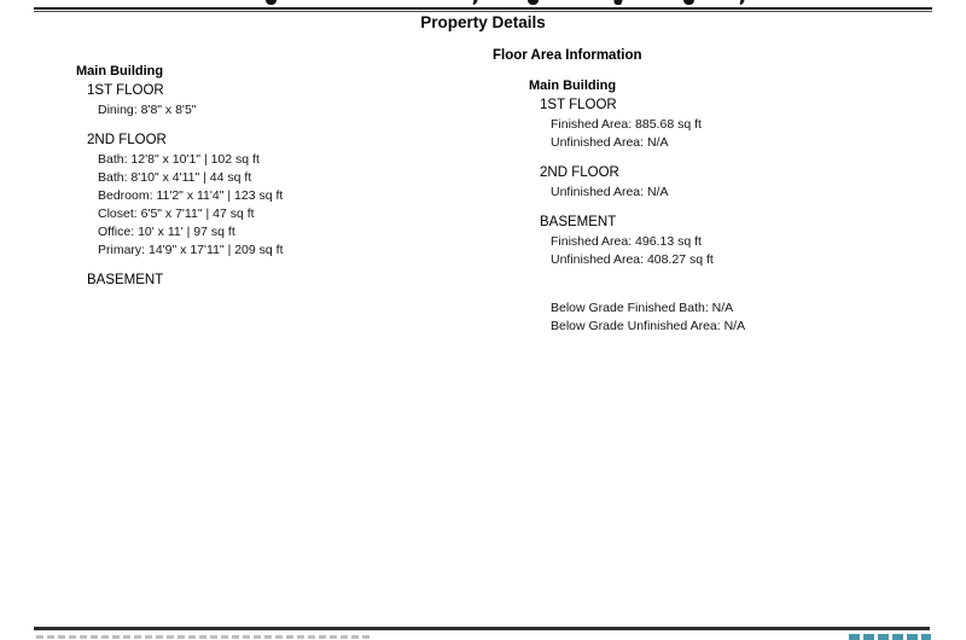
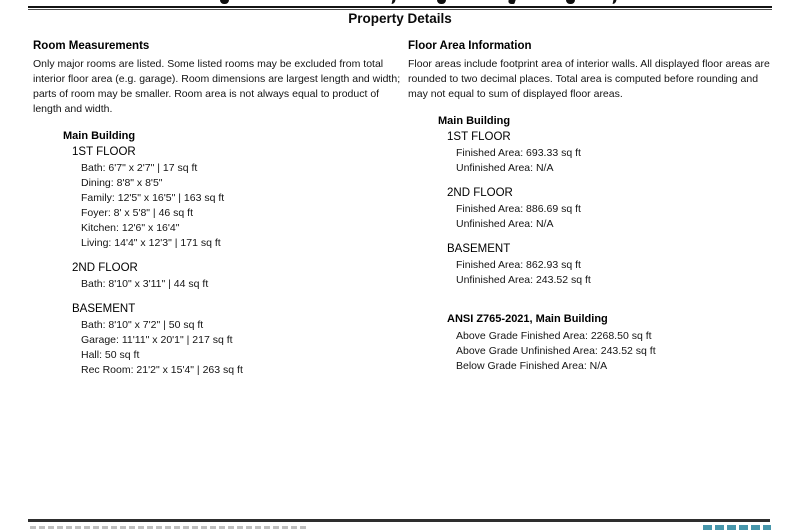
  Property Details
+ Room Measurements
+ Only major rooms are listed. Some listed rooms may be excluded from total interior floor area (e.g. garage). Room dimensions are largest length and width; parts of room may be smaller. Room area is not always equal to product of length and width.
  Main Building
  1ST FLOOR
+ Bath: 6'7" x 2'7" | 17 sq ft
  Dining: 8'8" x 8'5"
+ Family: 12'5" x 16'5" | 163 sq ft
+ Foyer: 8' x 5'8" | 46 sq ft
+ Kitchen: 12'6" x 16'4"
+ Living: 14'4" x 12'3" | 171 sq ft
  2ND FLOOR
- Bath: 12'8" x 10'1" | 102 sq ft
- Bath: 8'10" x 4'11" | 44 sq ft
+ Bath: 8'10" x 3'11" | 44 sq ft
- Bedroom: 11'2" x 11'4" | 123 sq ft
- Closet: 6'5" x 7'11" | 47 sq ft
- Office: 10' x 11' | 97 sq ft
- Primary: 14'9" x 17'11" | 209 sq ft
  BASEMENT
+ Bath: 8'10" x 7'2" | 50 sq ft
+ Garage: 11'11" x 20'1" | 217 sq ft
+ Hall: 50 sq ft
+ Rec Room: 21'2" x 15'4" | 263 sq ft
  Floor Area Information
+ Floor areas include footprint area of interior walls. All displayed floor areas are rounded to two decimal places. Total area is computed before rounding and may not equal to sum of displayed floor areas.
  Main Building
  1ST FLOOR
- Finished Area: 885.68 sq ft
+ Finished Area: 693.33 sq ft
  Unfinished Area: N/A
  2ND FLOOR
+ Finished Area: 886.69 sq ft
  Unfinished Area: N/A
  BASEMENT
- Finished Area: 496.13 sq ft
+ Finished Area: 862.93 sq ft
- Unfinished Area: 408.27 sq ft
+ Unfinished Area: 243.52 sq ft
+ ANSI Z765-2021, Main Building
+ Above Grade Finished Area: 2268.50 sq ft
+ Above Grade Unfinished Area: 243.52 sq ft
- Below Grade Finished Bath: N/A
+ Below Grade Finished Area: N/A
- Below Grade Unfinished Area: N/A
